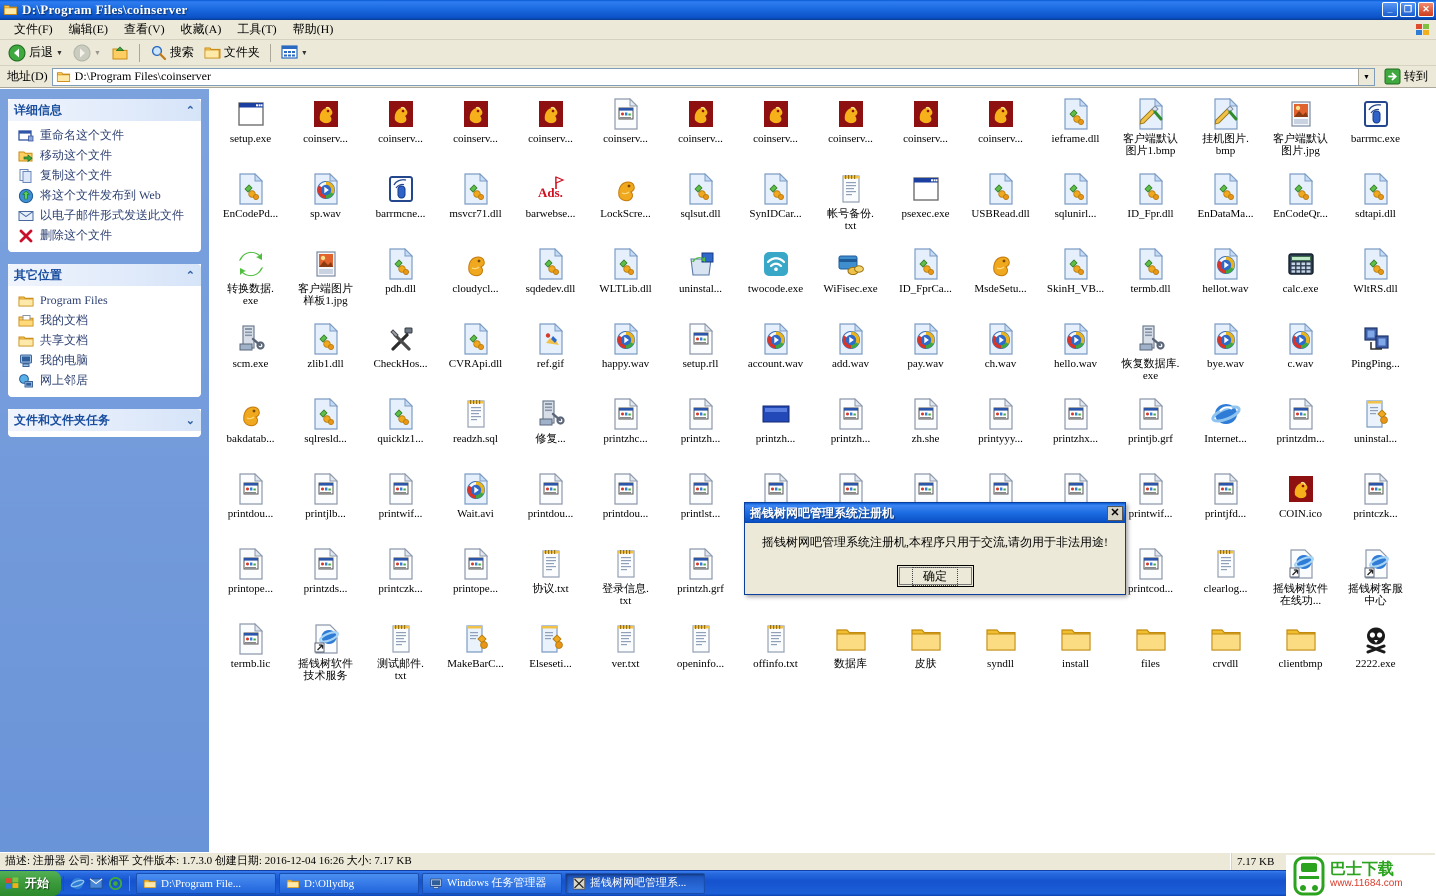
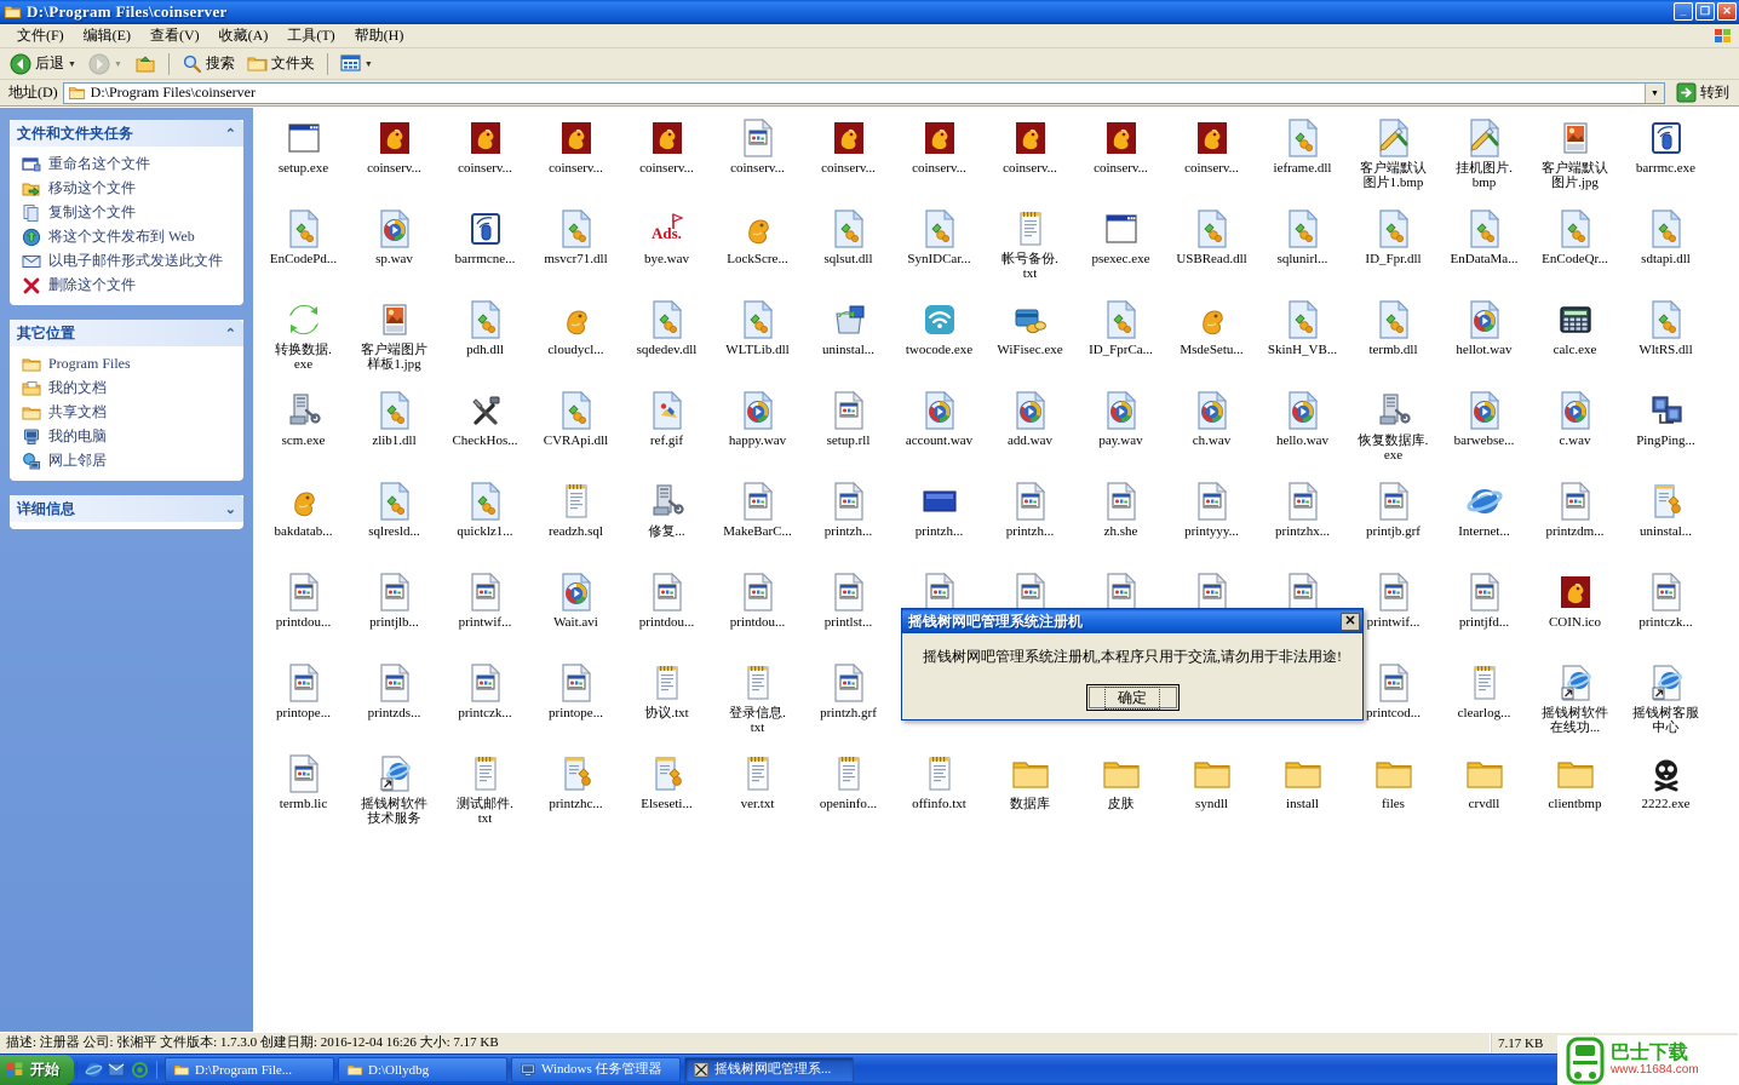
  D:\Program Files\coinserver
  _
  ❐
  ✕
  文件(F)
  编辑(E)
  查看(V)
  收藏(A)
  工具(T)
  帮助(H)
  后退
  ▼
  ▼
  搜索
  文件夹
  ▼
  地址(D)
  D:\Program Files\coinserver
  ▼
  转到
- 详细信息
+ 文件和文件夹任务
  ⌃
  重命名这个文件
  移动这个文件
  复制这个文件
  将这个文件发布到 Web
  以电子邮件形式发送此文件
  删除这个文件
  其它位置
  ⌃
  Program Files
  我的文档
  共享文档
  我的电脑
  网上邻居
- 文件和文件夹任务
+ 详细信息
  ⌄
  setup.exe
  coinserv...
  coinserv...
  coinserv...
  coinserv...
  coinserv...
  coinserv...
  coinserv...
  coinserv...
  coinserv...
  coinserv...
  ieframe.dll
  客户端默认
  图片1.bmp
  挂机图片.
  bmp
  客户端默认
  图片.jpg
  barrmc.exe
  EnCodePd...
  sp.wav
  barrmcne...
  msvcr71.dll
  Ads.
- barwebse...
+ bye.wav
  LockScre...
  sqlsut.dll
  SynIDCar...
  帐号备份.
  txt
  psexec.exe
  USBRead.dll
  sqlunirl...
  ID_Fpr.dll
  EnDataMa...
  EnCodeQr...
  sdtapi.dll
  转换数据.
  exe
  客户端图片
  样板1.jpg
  pdh.dll
  cloudycl...
  sqdedev.dll
  WLTLib.dll
  uninstal...
  twocode.exe
  WiFisec.exe
  ID_FprCa...
  MsdeSetu...
  SkinH_VB...
  termb.dll
  hellot.wav
  calc.exe
  WltRS.dll
  scm.exe
  zlib1.dll
  CheckHos...
  CVRApi.dll
  ref.gif
  happy.wav
  setup.rll
  account.wav
  add.wav
  pay.wav
  ch.wav
  hello.wav
  恢复数据库.
  exe
- bye.wav
+ barwebse...
  c.wav
  PingPing...
  bakdatab...
  sqlresld...
  quicklz1...
  readzh.sql
  修复...
- printzhc...
+ MakeBarC...
  printzh...
  printzh...
  printzh...
  zh.she
  printyyy...
  printzhx...
  printjb.grf
  Internet...
  printzdm...
  uninstal...
  printdou...
  printjlb...
  printwif...
  Wait.avi
  printdou...
  printdou...
  printlst...
  printwif...
  printjfd...
  COIN.ico
  printczk...
  printope...
  printzds...
  printczk...
  printope...
  协议.txt
  登录信息.
  txt
  printzh.grf
  printcod...
  clearlog...
  摇钱树软件
  在线功...
  摇钱树客服
  中心
  termb.lic
  摇钱树软件
  技术服务
  测试邮件.
  txt
- MakeBarC...
+ printzhc...
  Elseseti...
  ver.txt
  openinfo...
  offinfo.txt
  数据库
  皮肤
  syndll
  install
  files
  crvdll
  clientbmp
  2222.exe
  摇钱树网吧管理系统注册机
  ✕
  摇钱树网吧管理系统注册机,本程序只用于交流,请勿用于非法用途!
  确定
  描述: 注册器 公司: 张湘平 文件版本: 1.7.3.0 创建日期: 2016-12-04 16:26 大小: 7.17 KB
  7.17 KB
  开始
  D:\Program File...
  D:\Ollydbg
  Windows 任务管理器
  摇钱树网吧管理系...
  巴士下载
  www.11684.com
